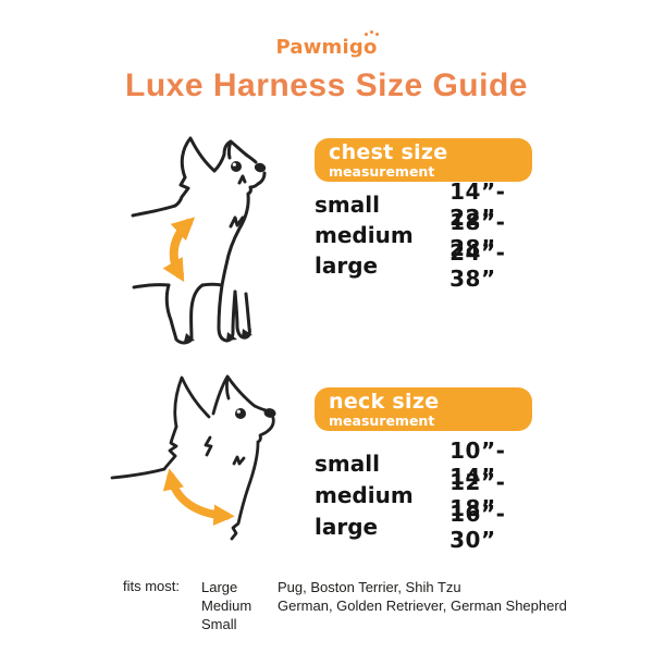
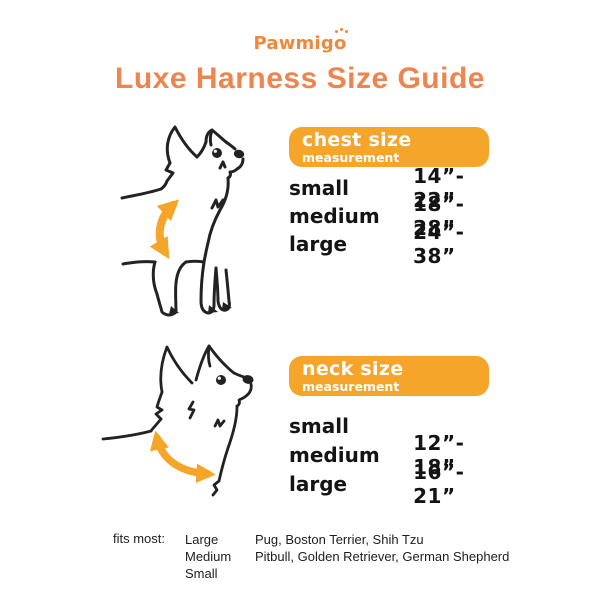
  Pawmigo
  Luxe Harness Size Guide
  chest size
  measurement
  small
  14”- 22”
  medium
  18”- 28”
  large
  24”- 38”
  neck size
  measurement
  small
- 10”- 14”
  medium
  12”- 18”
  large
- 16”- 30”
+ 16”- 21”
  fits most:
  Large
  Medium
  Small
  Pug, Boston Terrier, Shih Tzu
- German, Golden Retriever, German Shepherd
+ Pitbull, Golden Retriever, German Shepherd
